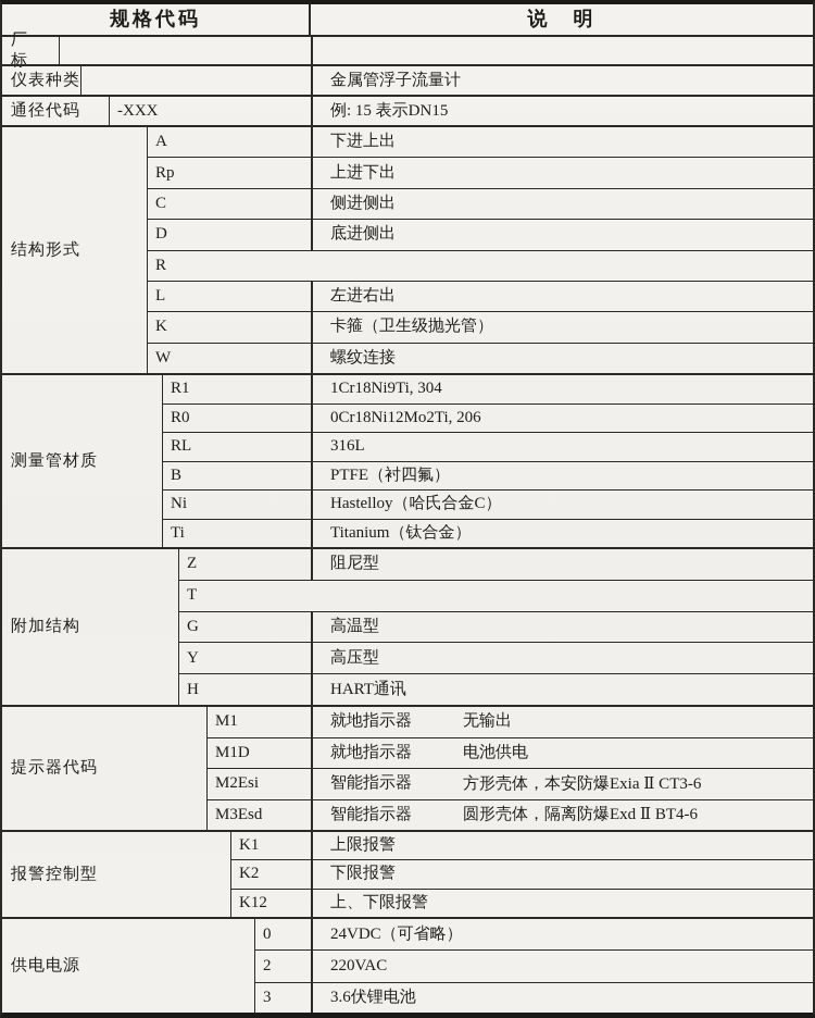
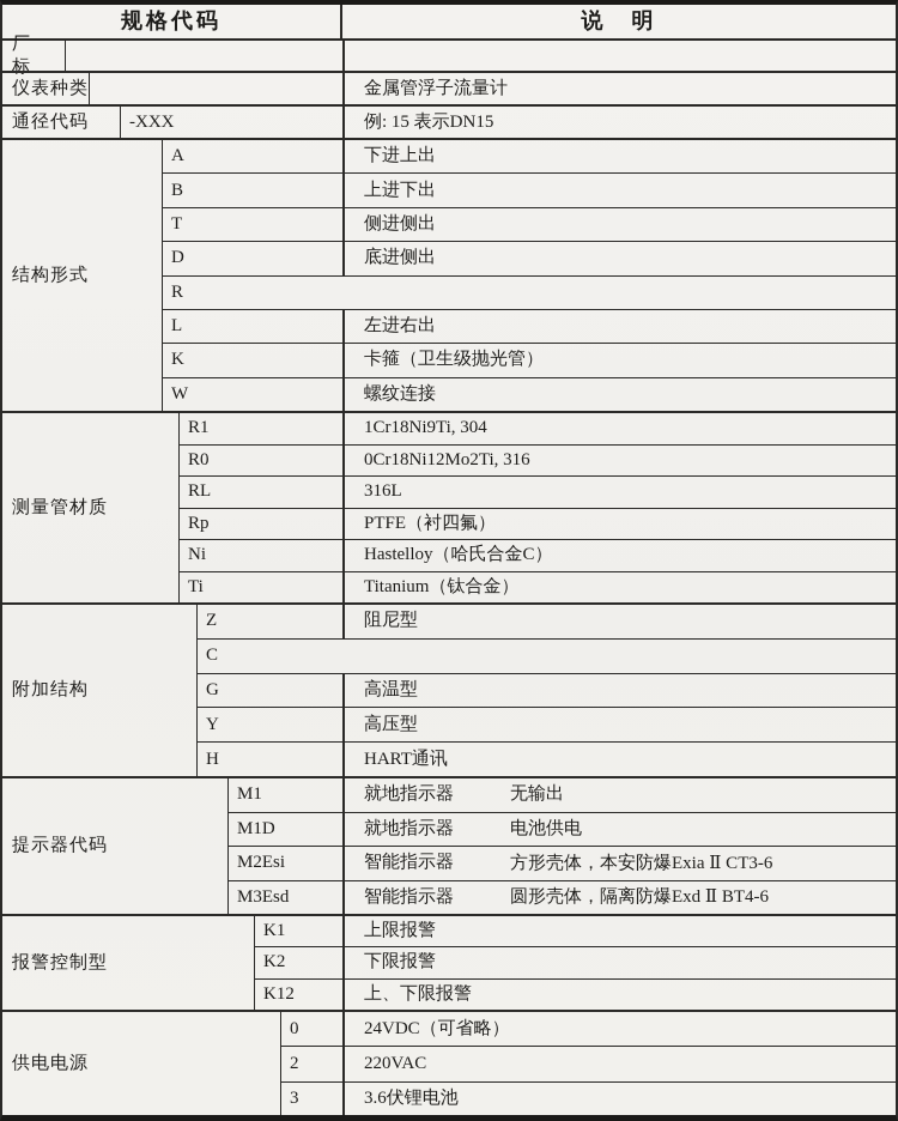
  规格代码
  说 明
  厂 标
  仪表种类
  金属管浮子流量计
  通径代码
  -XXX
  例: 15 表示DN15
  结构形式
  A
  下进上出
- Rp
+ B
  上进下出
- C
+ T
  侧进侧出
  D
  底进侧出
  R
  L
  左进右出
  K
  卡箍（卫生级抛光管）
  W
  螺纹连接
  测量管材质
  R1
  1Cr18Ni9Ti, 304
  R0
- 0Cr18Ni12Mo2Ti, 206
+ 0Cr18Ni12Mo2Ti, 316
  RL
  316L
- B
+ Rp
  PTFE（衬四氟）
  Ni
  Hastelloy（哈氏合金C）
  Ti
  Titanium（钛合金）
  附加结构
  Z
  阻尼型
- T
+ C
  G
  高温型
  Y
  高压型
  H
  HART通讯
  提示器代码
  M1
  就地指示器
  无输出
  M1D
  就地指示器
  电池供电
  M2Esi
  智能指示器
  方形壳体，本安防爆Exia Ⅱ CT3-6
  M3Esd
  智能指示器
  圆形壳体，隔离防爆Exd Ⅱ BT4-6
  报警控制型
  K1
  上限报警
  K2
  下限报警
  K12
  上、下限报警
  供电电源
  0
  24VDC（可省略）
  2
  220VAC
  3
  3.6伏锂电池
